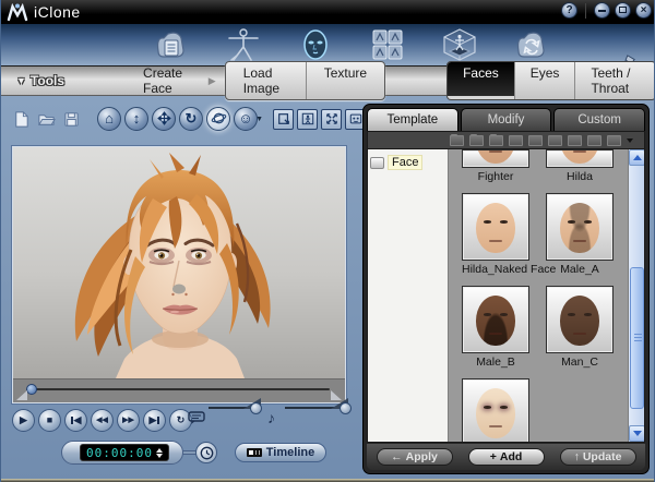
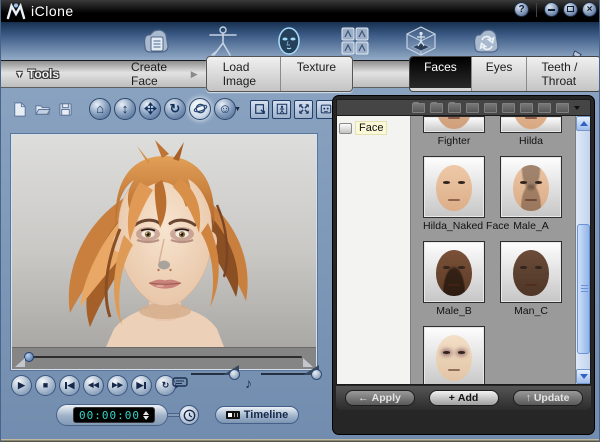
  iClone
  ?
  ×
  ▼
  Tools
  Create Face
  ▶
  Load Image
  Texture
  Faces
  Eyes
  Teeth / Throat
  ⌂
  ↕
  ↻
  ☺
  ▶
  ■
  ◀
  ▶
  ↻
  ♪
  00:00:00
  Timeline
- Template
- Modify
- Custom
  Face
  Fighter
  Hilda
  Hilda_Naked Fa
  Male_A
  Male_B
  Man_C
  ←
  Apply
  +
  Add
  ↑
  Update
